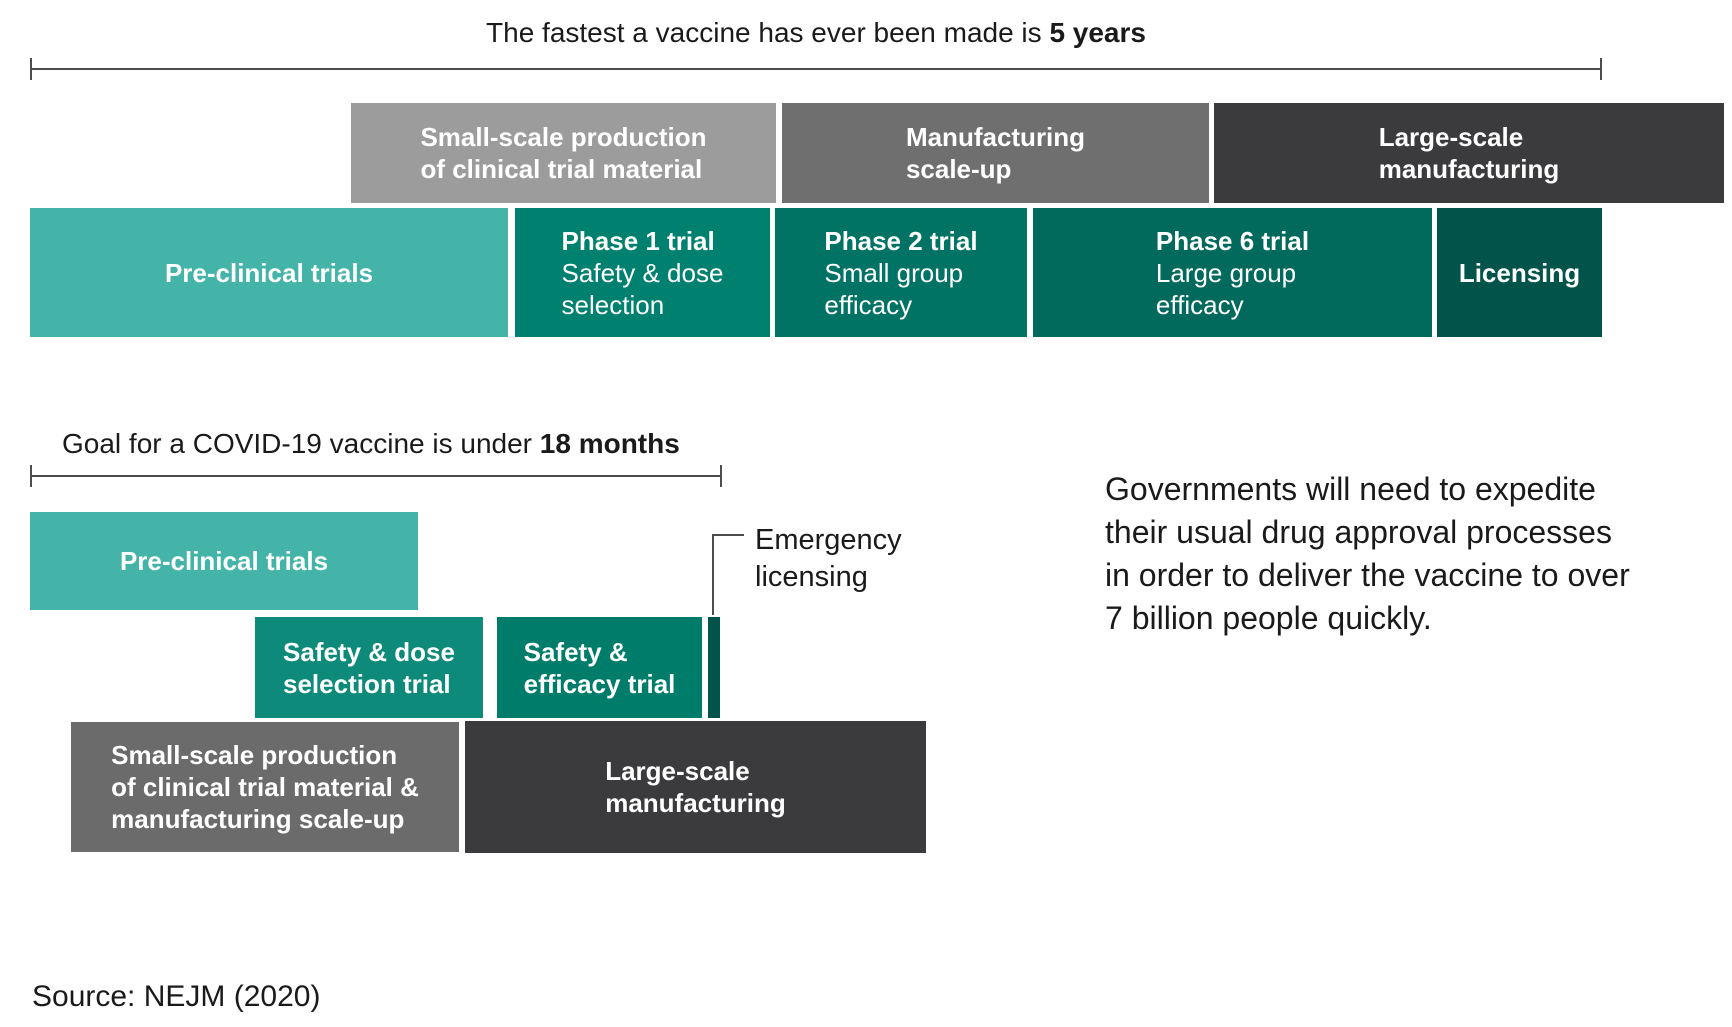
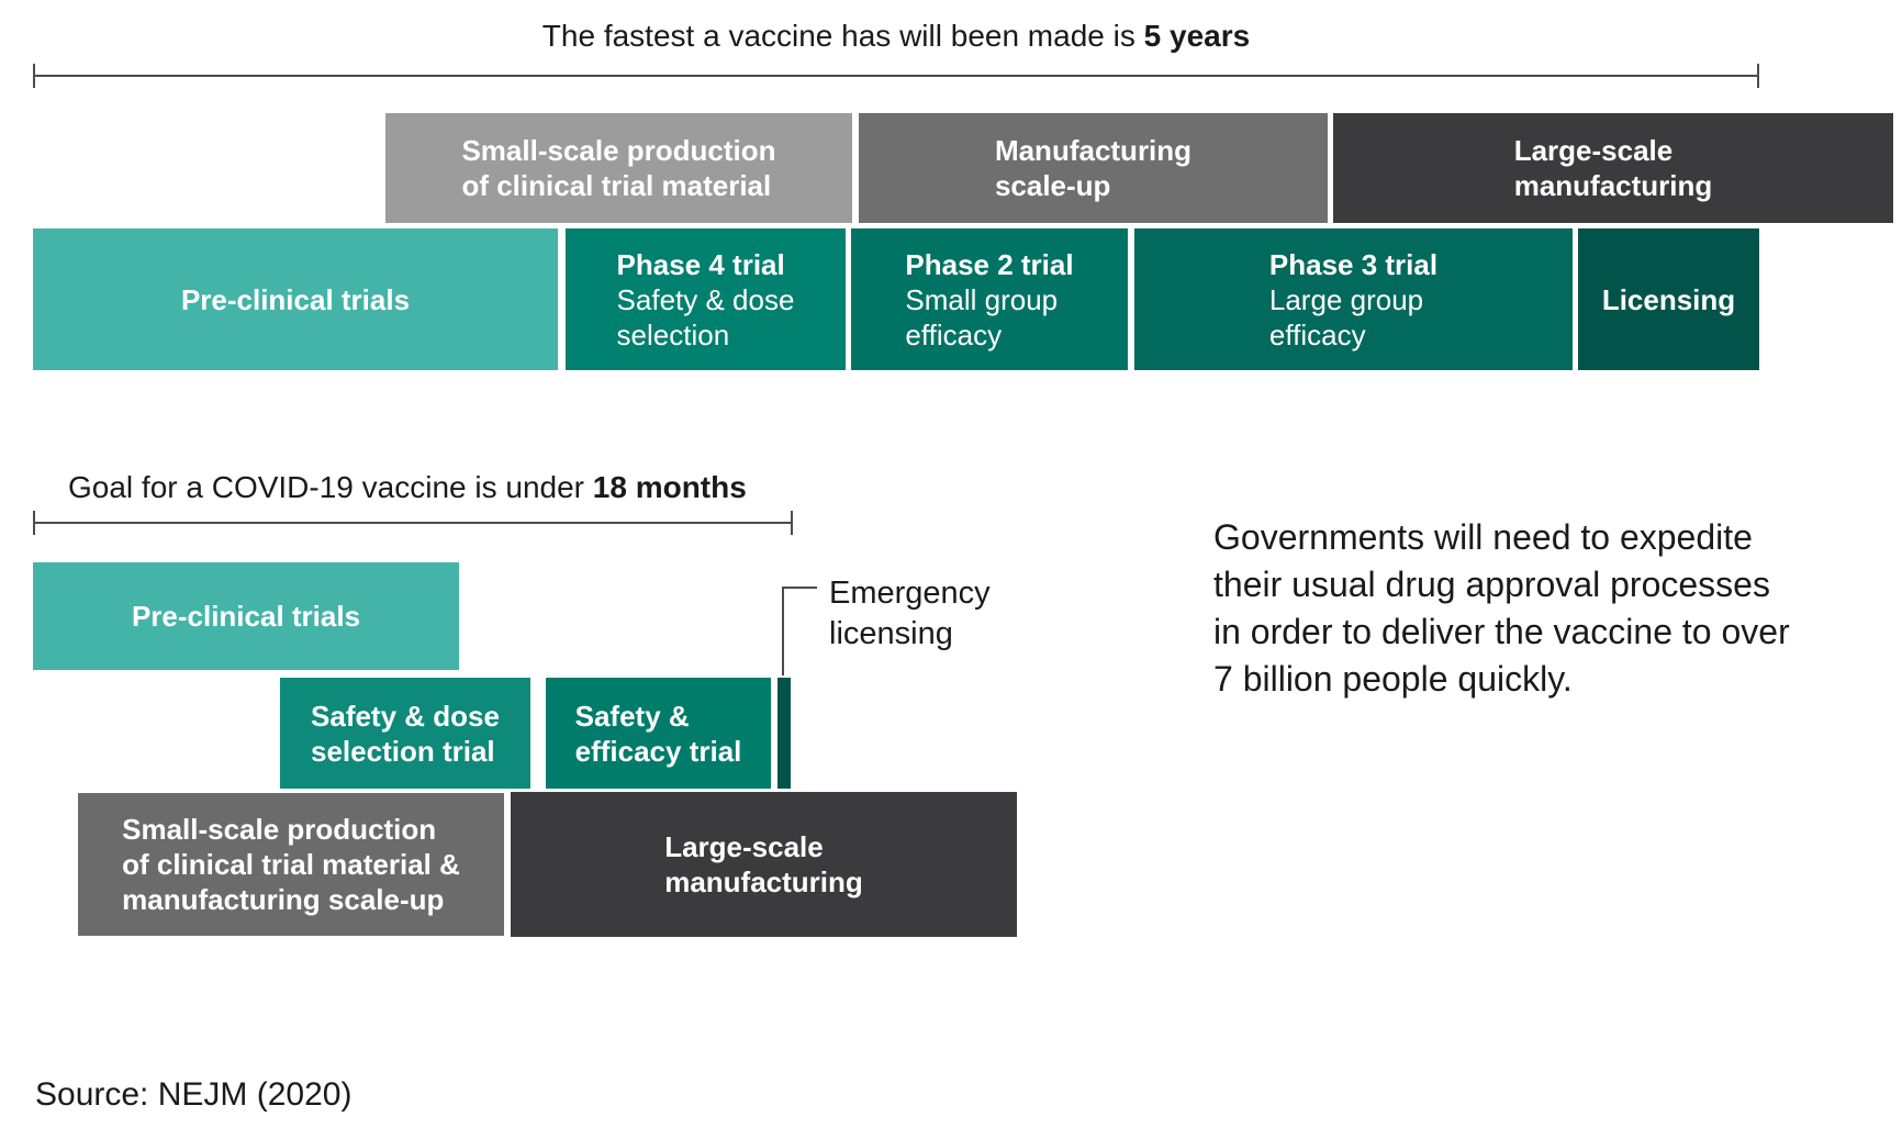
- The fastest a vaccine has ever been made is 5 years
+ The fastest a vaccine has will been made is 5 years
  Small-scale production
  of clinical trial material
  Manufacturing
  scale-up
  Large-scale
  manufacturing
  Pre-clinical trials
- Phase 1 trial
+ Phase 4 trial
  Safety & dose
  selection
  Phase 2 trial
  Small group
  efficacy
- Phase 6 trial
+ Phase 3 trial
  Large group
  efficacy
  Licensing
  Goal for a COVID-19 vaccine is under 18 months
  Pre-clinical trials
  Safety & dose
  selection trial
  Safety &
  efficacy trial
  Emergency
  licensing
  Small-scale production
  of clinical trial material &
  manufacturing scale-up
  Large-scale
  manufacturing
  Governments will need to expedite
  their usual drug approval processes
  in order to deliver the vaccine to over
  7 billion people quickly.
  Source: NEJM (2020)
